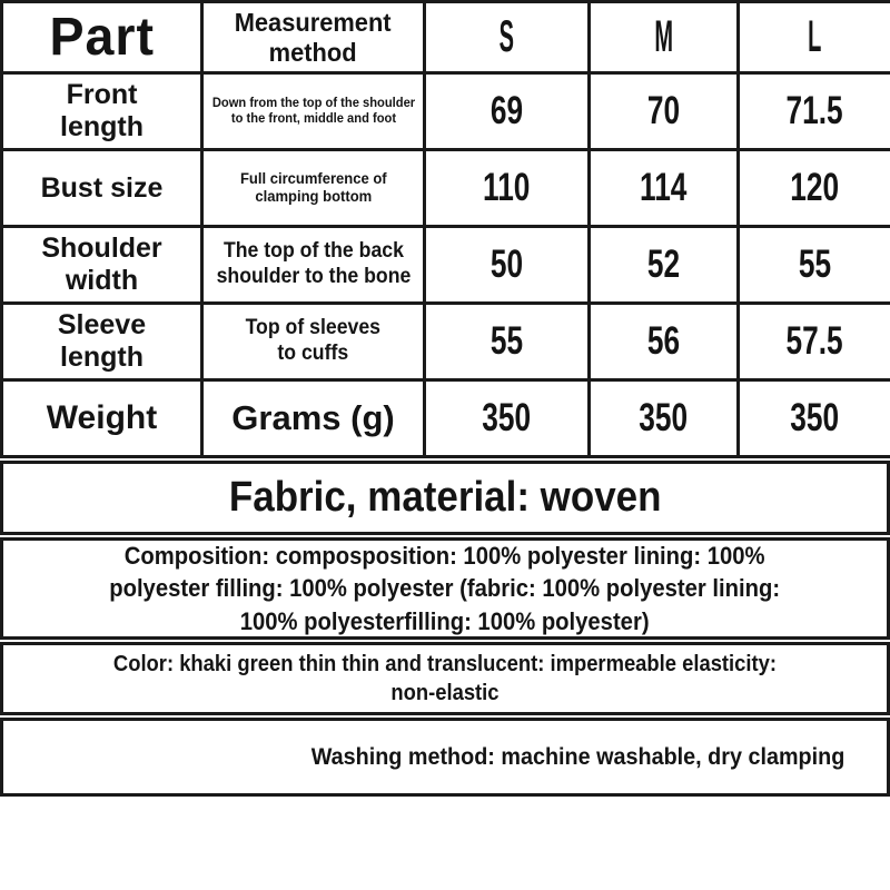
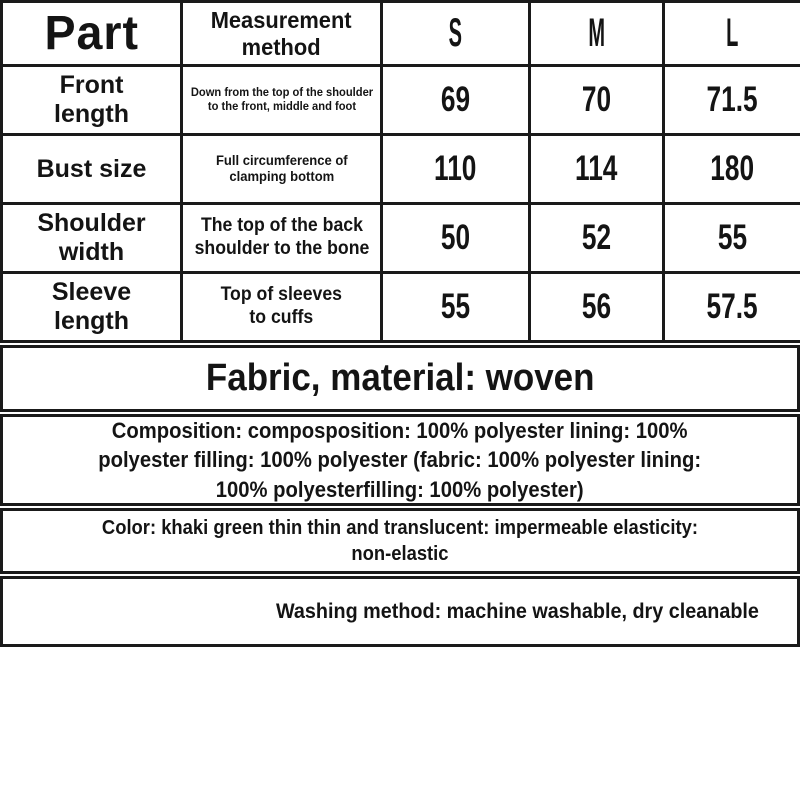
  Part	Measurement method	S	M	L
  Front length	Down from the top of the shoulder to the front, middle and foot	69	70	71.5
- Bust size	Full circumference of clamping bottom	110	114	120
+ Bust size	Full circumference of clamping bottom	110	114	180
  Shoulder width	The top of the back shoulder to the bone	50	52	55
  Sleeve length	Top of sleeves to cuffs	55	56	57.5
- Weight	Grams (g)	350	350	350
  Fabric, material: woven
  Composition: composposition: 100% polyester lining: 100%
  polyester filling: 100% polyester (fabric: 100% polyester lining:
  100% polyesterfilling: 100% polyester)
  Color: khaki green thin thin and translucent: impermeable elasticity:
  non-elastic
- Washing method: machine washable, dry clamping
+ Washing method: machine washable, dry cleanable
